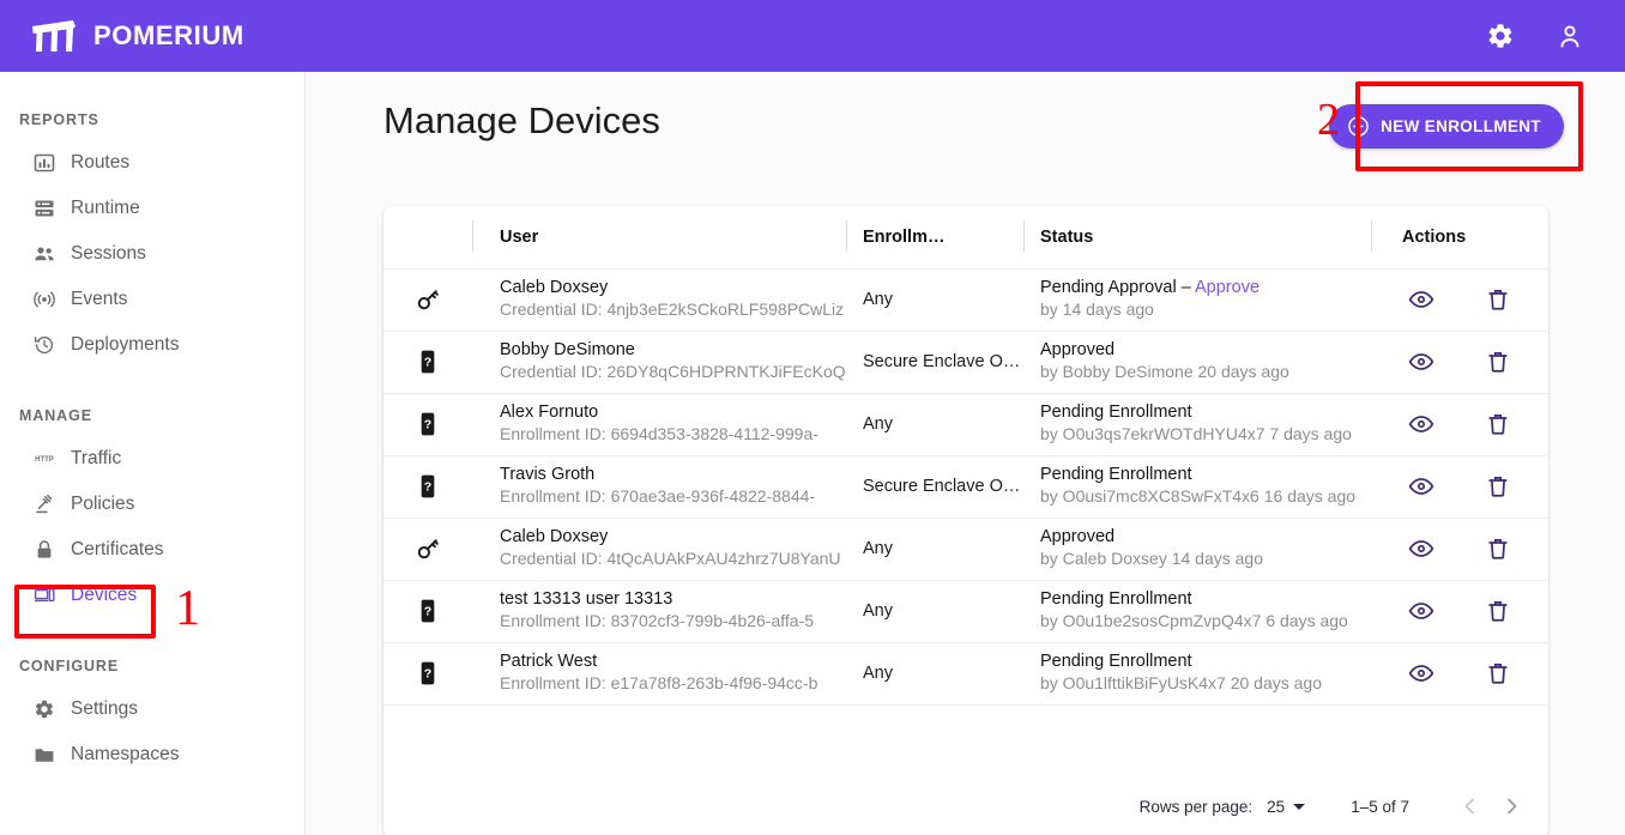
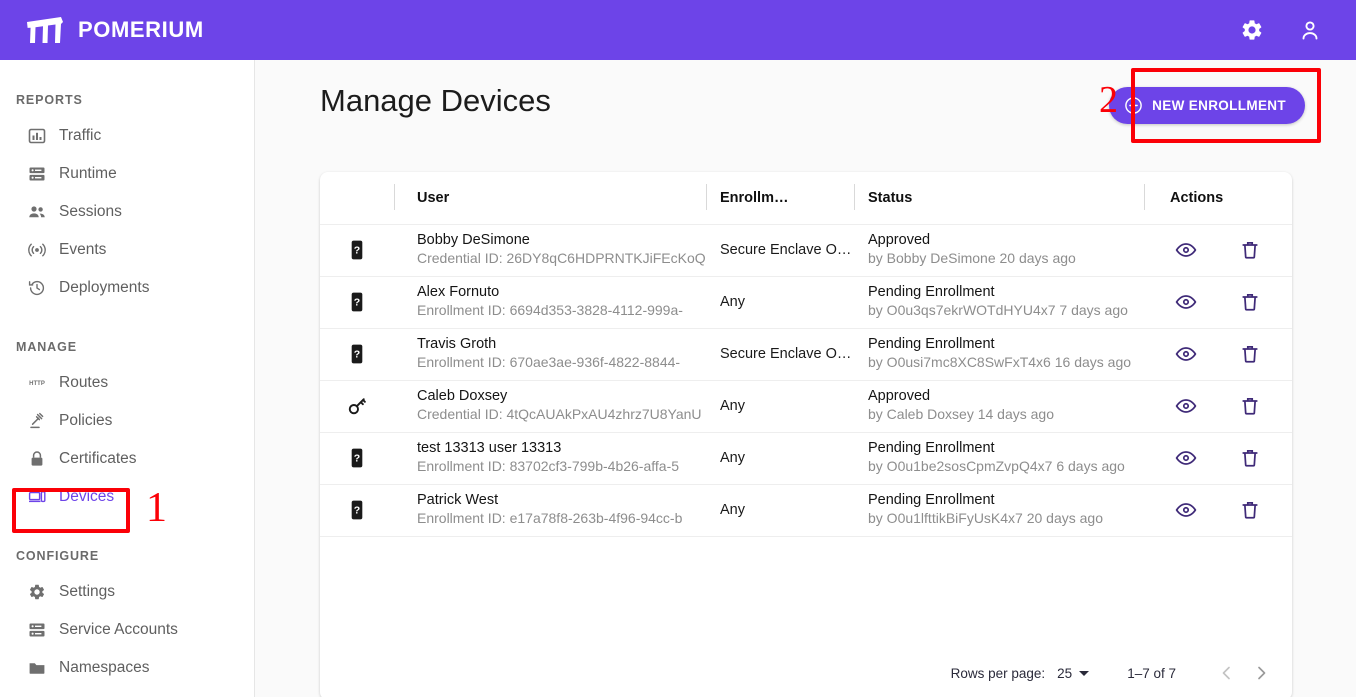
  POMERIUM
  REPORTS
- Routes
+ Traffic
  Runtime
  Sessions
  Events
  Deployments
  MANAGE
- Traffic
+ Routes
  Policies
  Certificates
  Devices
  CONFIGURE
  Settings
+ Service Accounts
  Namespaces
  1
  Manage Devices
  NEW ENROLLMENT
  2
  	User	Enrollm…	Status	Actions
- 	Caleb Doxsey Credential ID: 4njb3eE2kSCkoRLF598PCwLiz	Any	Pending Approval – Approve by 14 days ago
  ?	Bobby DeSimone Credential ID: 26DY8qC6HDPRNTKJiFEcKoQ	Secure Enclave O…	Approved by Bobby DeSimone 20 days ago
  ?	Alex Fornuto Enrollment ID: 6694d353-3828-4112-999a-	Any	Pending Enrollment by O0u3qs7ekrWOTdHYU4x7 7 days ago
  ?	Travis Groth Enrollment ID: 670ae3ae-936f-4822-8844-	Secure Enclave O…	Pending Enrollment by O0usi7mc8XC8SwFxT4x6 16 days ago
  	Caleb Doxsey Credential ID: 4tQcAUAkPxAU4zhrz7U8YanU	Any	Approved by Caleb Doxsey 14 days ago
  ?	test 13313 user 13313 Enrollment ID: 83702cf3-799b-4b26-affa-5	Any	Pending Enrollment by O0u1be2sosCpmZvpQ4x7 6 days ago
  ?	Patrick West Enrollment ID: e17a78f8-263b-4f96-94cc-b	Any	Pending Enrollment by O0u1lfttikBiFyUsK4x7 20 days ago
  Rows per page:
  25
- 1–5 of 7
+ 1–7 of 7
